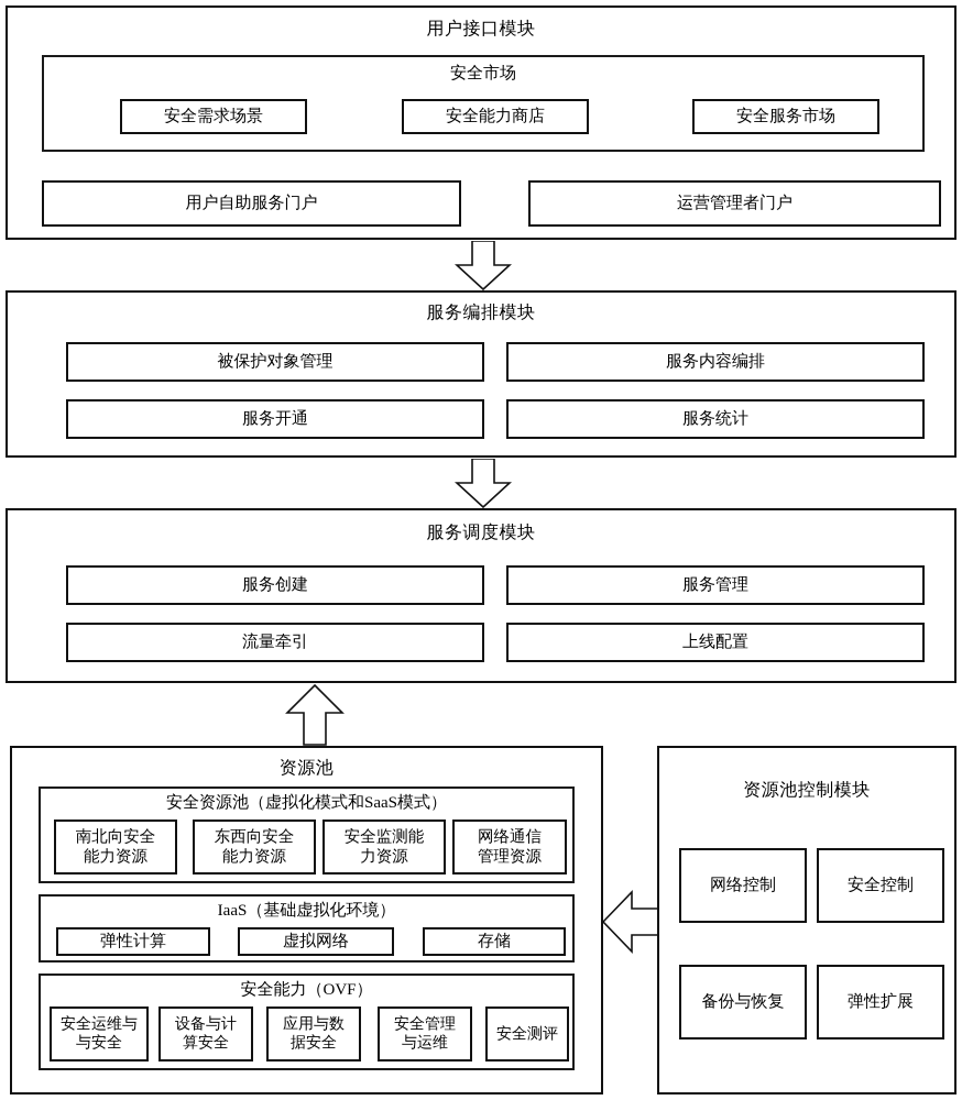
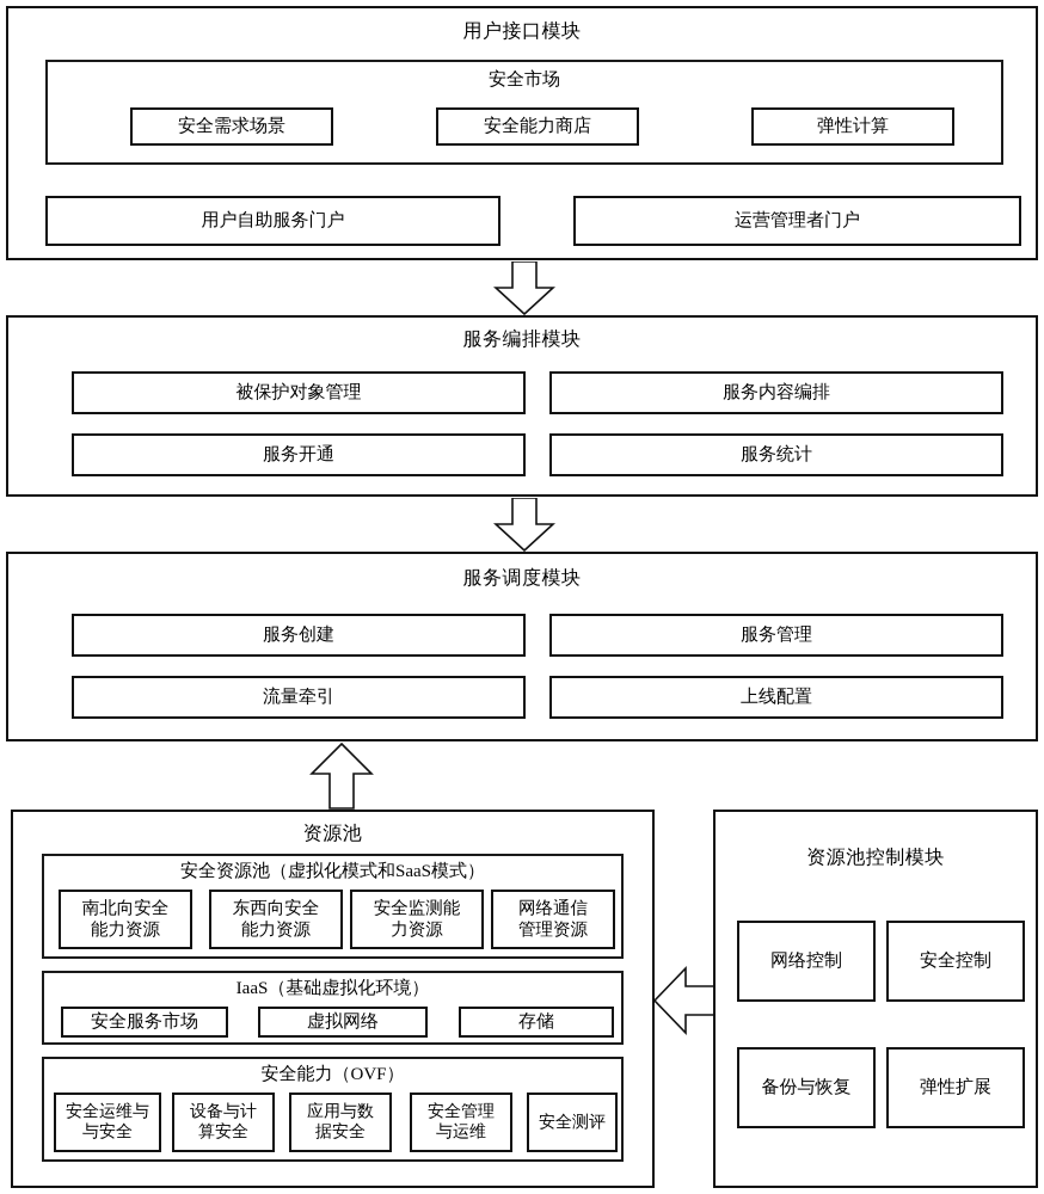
  用户接口模块
  安全市场
  安全需求场景
  安全能力商店
- 安全服务市场
+ 弹性计算
  用户自助服务门户
  运营管理者门户
  服务编排模块
  被保护对象管理
  服务内容编排
  服务开通
  服务统计
  服务调度模块
  服务创建
  服务管理
  流量牵引
  上线配置
  资源池
  安全资源池（虚拟化模式和SaaS模式）
  南北向安全
  能力资源
  东西向安全
  能力资源
  安全监测能
  力资源
  网络通信
  管理资源
  IaaS（基础虚拟化环境）
- 弹性计算
+ 安全服务市场
  虚拟网络
  存储
  安全能力（OVF）
  安全运维与
  与安全
  设备与计
  算安全
  应用与数
  据安全
  安全管理
  与运维
  安全测评
  资源池控制模块
  网络控制
  安全控制
  备份与恢复
  弹性扩展
